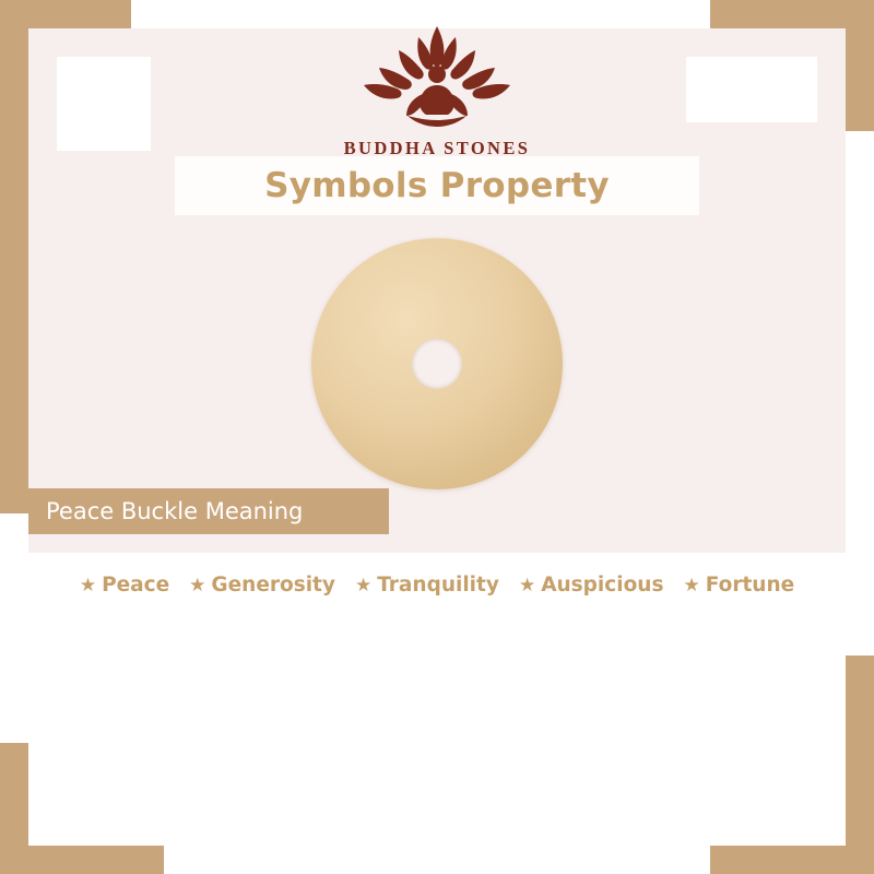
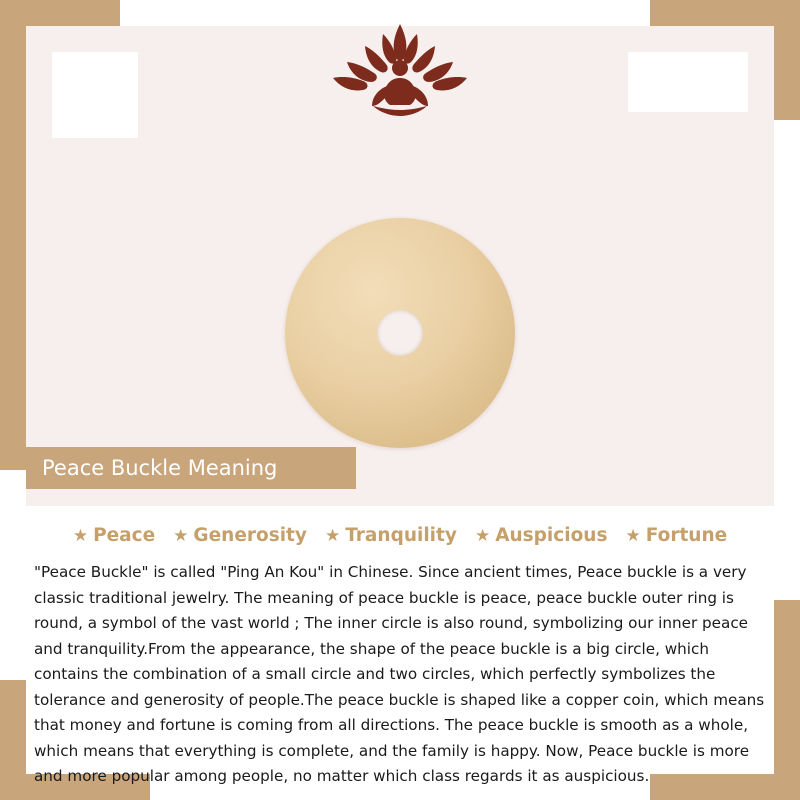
- BUDDHA STONES
- Symbols Property
  Peace Buckle Meaning
  ★
  Peace
  ★
  Generosity
  ★
  Tranquility
  ★
  Auspicious
  ★
  Fortune
+ "Peace Buckle" is called "Ping An Kou" in Chinese. Since ancient times, Peace buckle is a very classic traditional jewelry. The meaning of peace buckle is peace, peace buckle outer ring is round, a symbol of the vast world ; The inner circle is also round, symbolizing our inner peace and tranquility.From the appearance, the shape of the peace buckle is a big circle, which contains the combination of a small circle and two circles, which perfectly symbolizes the tolerance and generosity of people.The peace buckle is shaped like a copper coin, which means that money and fortune is coming from all directions. The peace buckle is smooth as a whole, which means that everything is complete, and the family is happy. Now, Peace buckle is more and more popular among people, no matter which class regards it as auspicious.
